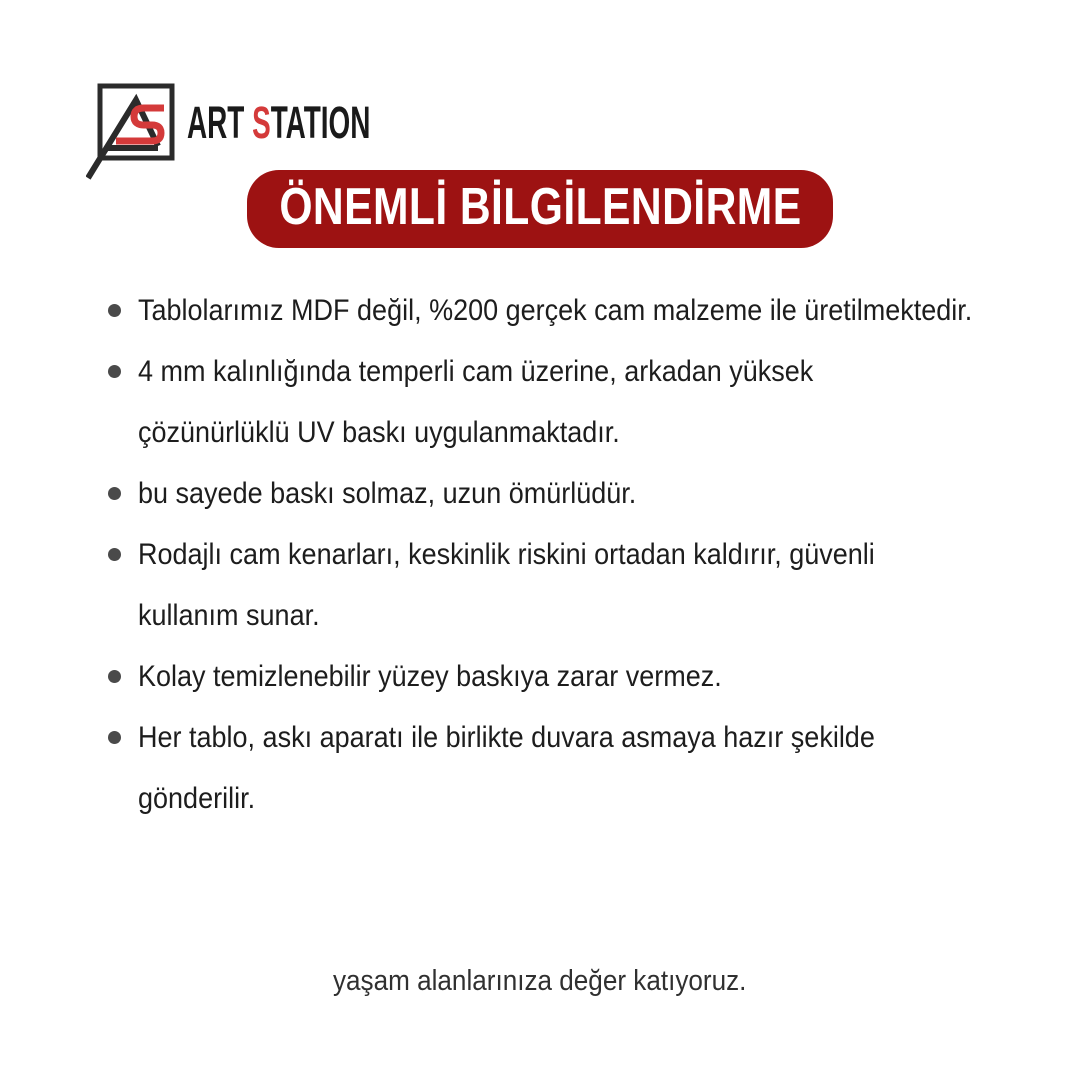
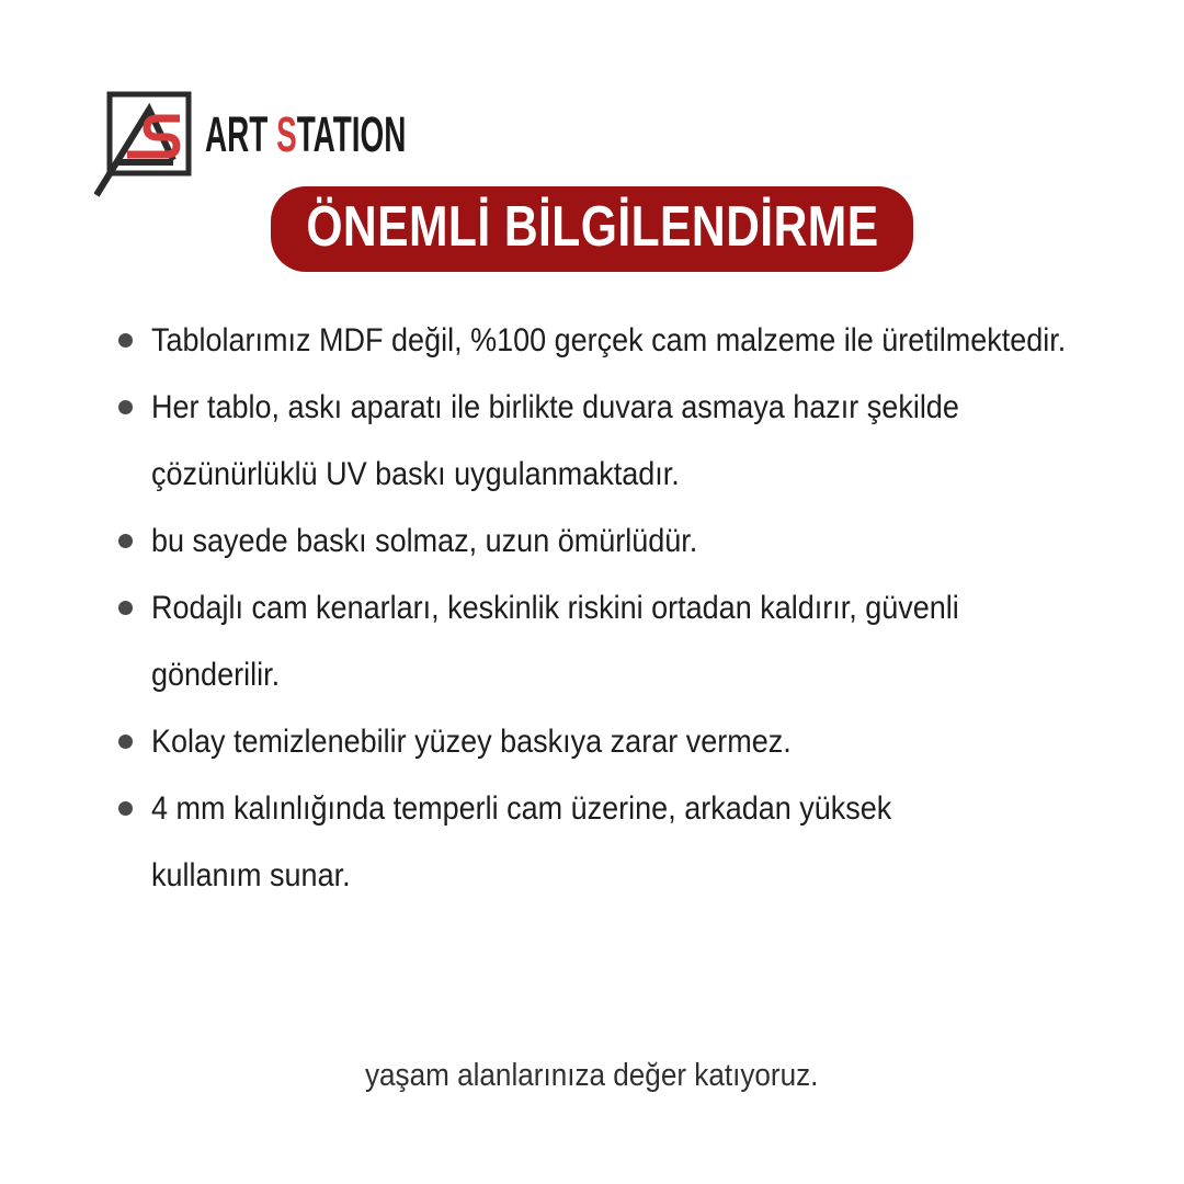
  ART STATION
  ÖNEMLİ BİLGİLENDİRME
- Tablolarımız MDF değil, %200 gerçek cam malzeme ile üretilmektedir.
+ Tablolarımız MDF değil, %100 gerçek cam malzeme ile üretilmektedir.
- 4 mm kalınlığında temperli cam üzerine, arkadan yüksek
+ Her tablo, askı aparatı ile birlikte duvara asmaya hazır şekilde
  çözünürlüklü UV baskı uygulanmaktadır.
  bu sayede baskı solmaz, uzun ömürlüdür.
  Rodajlı cam kenarları, keskinlik riskini ortadan kaldırır, güvenli
- kullanım sunar.
+ gönderilir.
  Kolay temizlenebilir yüzey baskıya zarar vermez.
- Her tablo, askı aparatı ile birlikte duvara asmaya hazır şekilde
+ 4 mm kalınlığında temperli cam üzerine, arkadan yüksek
- gönderilir.
+ kullanım sunar.
  yaşam alanlarınıza değer katıyoruz.
